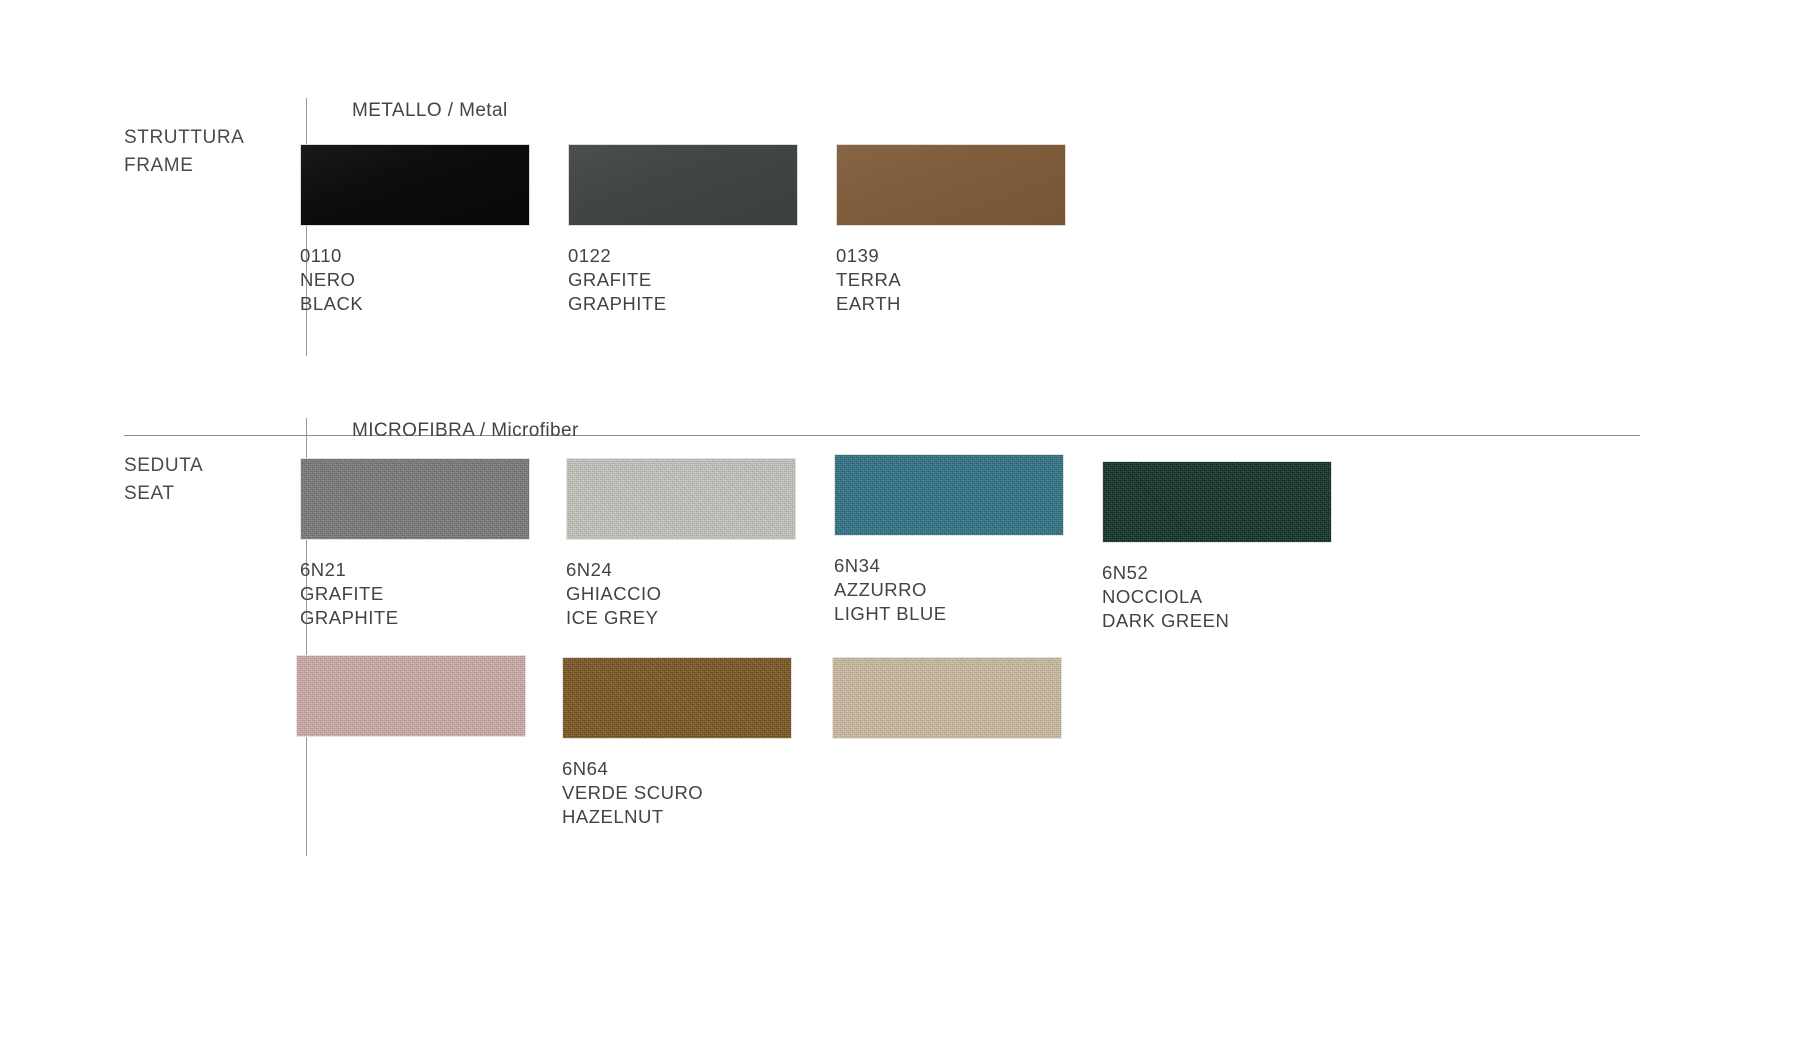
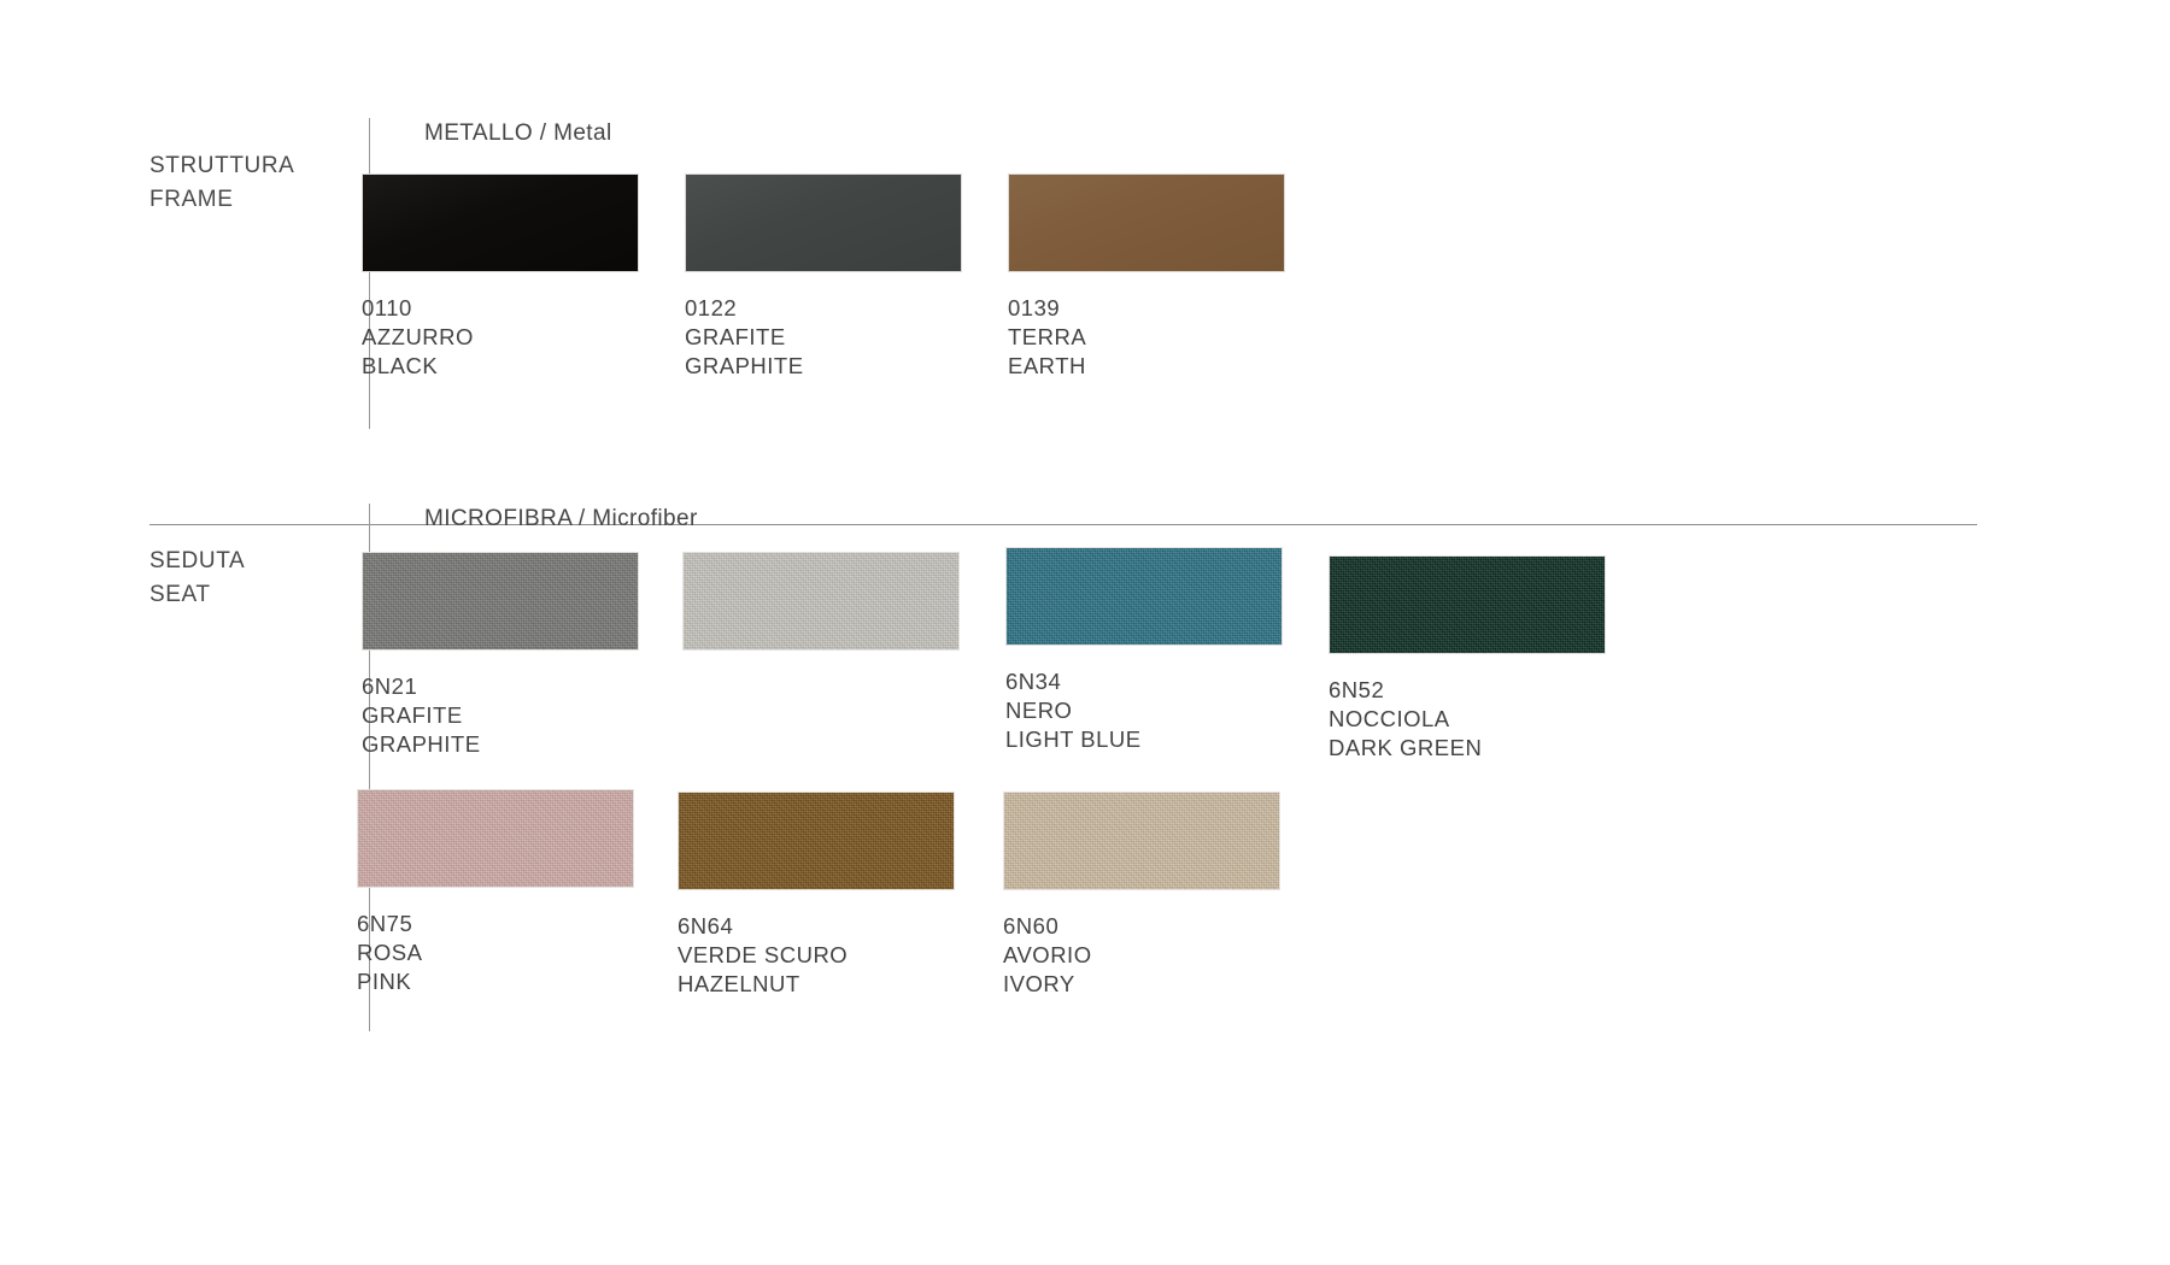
  STRUTTURA
  FRAME
  METALLO / Metal
  0110
- NERO
+ AZZURRO
  BLACK
  0122
  GRAFITE
  GRAPHITE
  0139
  TERRA
  EARTH
  SEDUTA
  SEAT
  MICROFIBRA / Microfiber
  6N21
  GRAFITE
  GRAPHITE
- 6N24
- GHIACCIO
- ICE GREY
  6N34
- AZZURRO
+ NERO
  LIGHT BLUE
  6N52
  NOCCIOLA
  DARK GREEN
+ 6N75
+ ROSA
+ PINK
  6N64
  VERDE SCURO
  HAZELNUT
+ 6N60
+ AVORIO
+ IVORY
